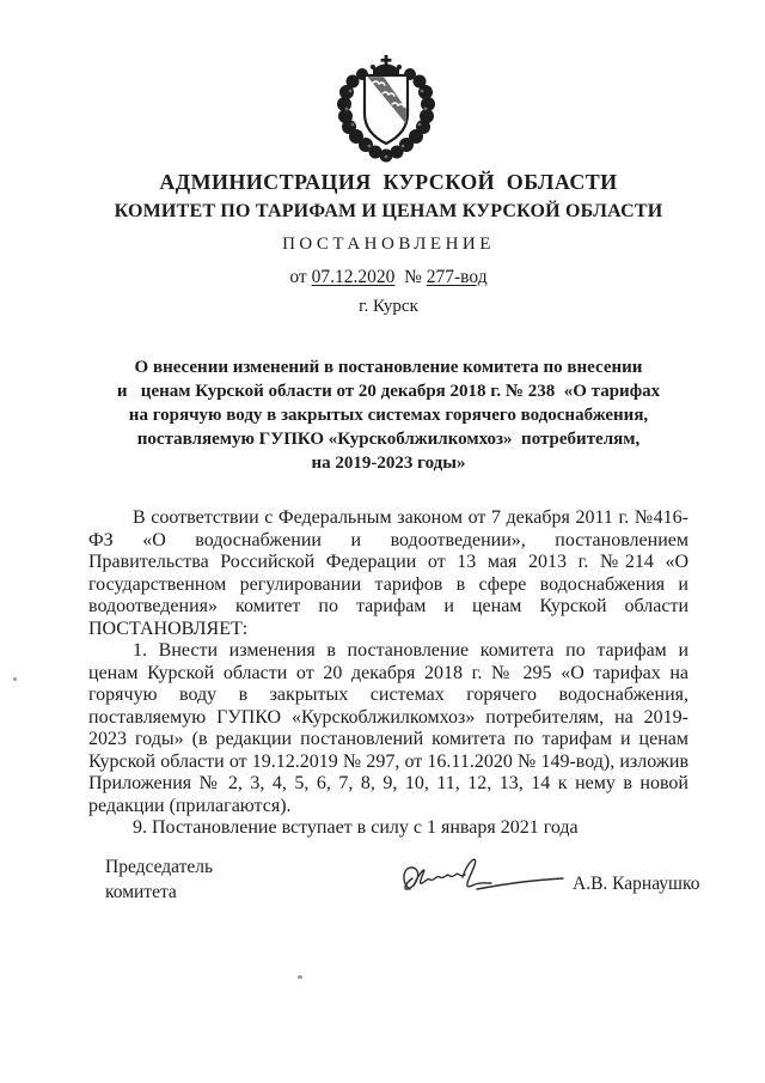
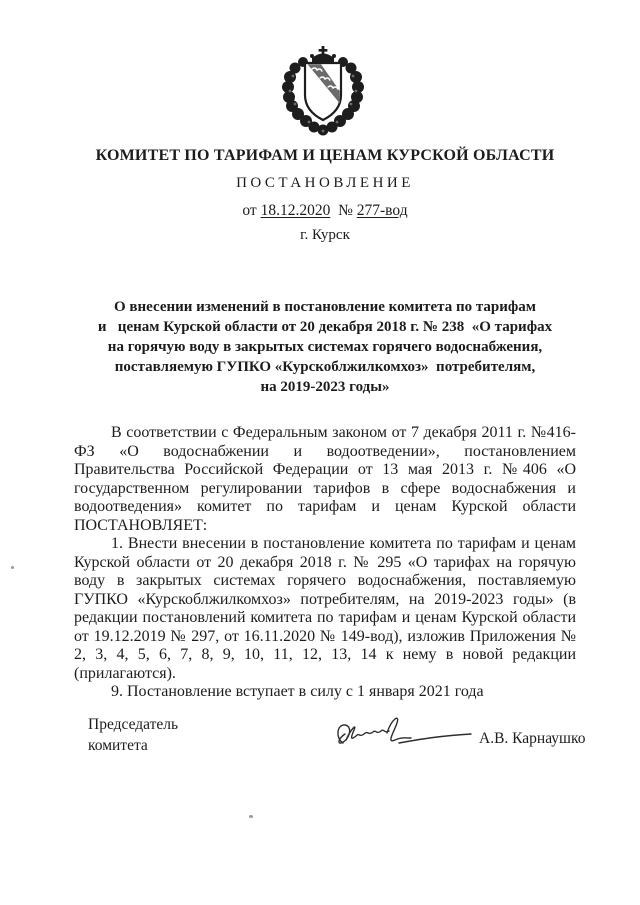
- АДМИНИСТРАЦИЯ КУРСКОЙ ОБЛАСТИ
  КОМИТЕТ ПО ТАРИФАМ И ЦЕНАМ КУРСКОЙ ОБЛАСТИ
  ПОСТАНОВЛЕНИЕ
- от 07.12.2020 № 277-вод
+ от 18.12.2020 № 277-вод
  г. Курск
- О внесении изменений в постановление комитета по внесении
+ О внесении изменений в постановление комитета по тарифам
  и ценам Курской области от 20 декабря 2018 г. № 238 «О тарифах
  на горячую воду в закрытых системах горячего водоснабжения,
  поставляемую ГУПКО «Курскоблжилкомхоз» потребителям,
  на 2019-2023 годы»
- В соответствии с Федеральным законом от 7 декабря 2011 г. №416-ФЗ «О водоснабжении и водоотведении», постановлением Правительства Российской Федерации от 13 мая 2013 г. №214 «О государственном регулировании тарифов в сфере водоснабжения и водоотведения» комитет по тарифам и ценам Курской области
+ В соответствии с Федеральным законом от 7 декабря 2011 г. №416-ФЗ «О водоснабжении и водоотведении», постановлением Правительства Российской Федерации от 13 мая 2013 г. №406 «О государственном регулировании тарифов в сфере водоснабжения и водоотведения» комитет по тарифам и ценам Курской области
  ПОСТАНОВЛЯЕТ:
- 1. Внести изменения в постановление комитета по тарифам и ценам Курской области от 20 декабря 2018 г. № 295 «О тарифах на горячую воду в закрытых системах горячего водоснабжения, поставляемую ГУПКО «Курскоблжилкомхоз» потребителям, на 2019-2023 годы» (в редакции постановлений комитета по тарифам и ценам Курской области от 19.12.2019 № 297, от 16.11.2020 № 149-вод), изложив Приложения № 2, 3, 4, 5, 6, 7, 8, 9, 10, 11, 12, 13, 14 к нему в новой редакции (прилагаются).
+ 1. Внести внесении в постановление комитета по тарифам и ценам Курской области от 20 декабря 2018 г. № 295 «О тарифах на горячую воду в закрытых системах горячего водоснабжения, поставляемую ГУПКО «Курскоблжилкомхоз» потребителям, на 2019-2023 годы» (в редакции постановлений комитета по тарифам и ценам Курской области от 19.12.2019 № 297, от 16.11.2020 № 149-вод), изложив Приложения № 2, 3, 4, 5, 6, 7, 8, 9, 10, 11, 12, 13, 14 к нему в новой редакции (прилагаются).
  9. Постановление вступает в силу с 1 января 2021 года
  Председатель
  комитета
  А.В. Карнаушко
